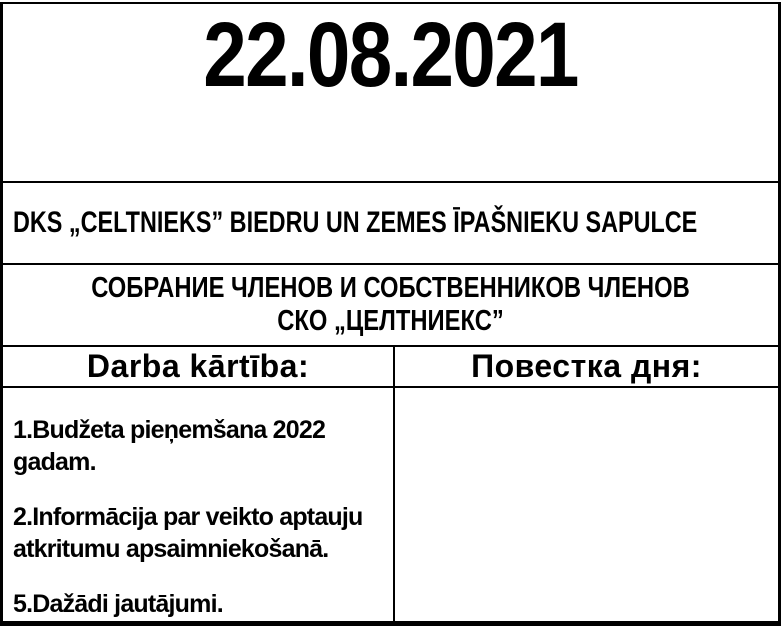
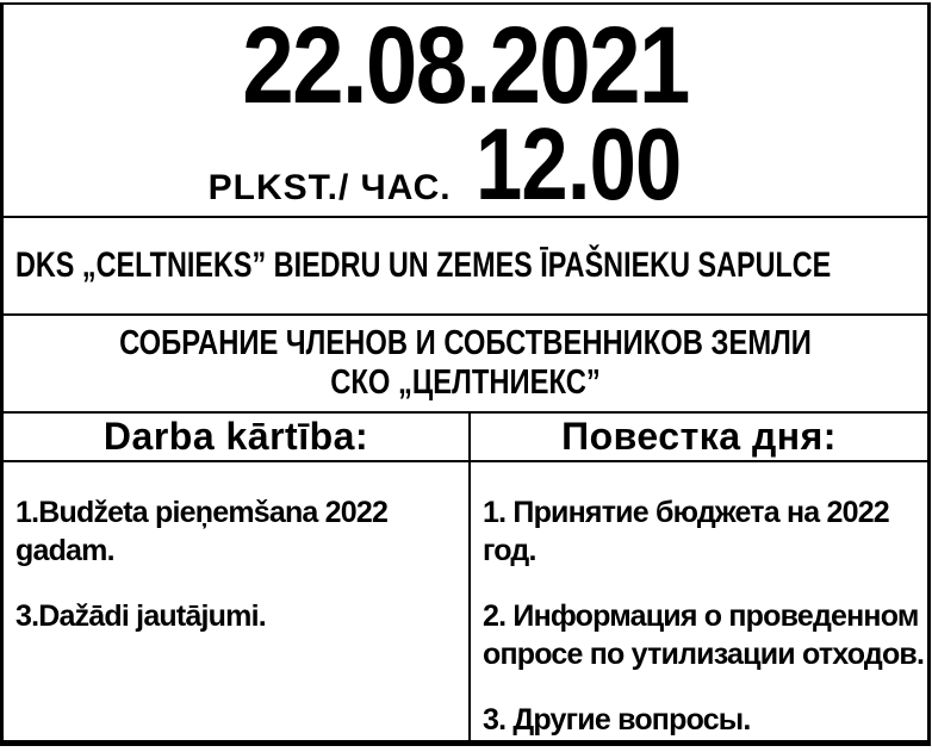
  22.08.2021
+ PLKST./ ЧАС.
+ 12.00
  DKS „CELTNIEKS” BIEDRU UN ZEMES ĪPAŠNIEKU SAPULCE
- СОБРАНИЕ ЧЛЕНОВ И СОБСТВЕННИКОВ ЧЛЕНОВ
+ СОБРАНИЕ ЧЛЕНОВ И СОБСТВЕННИКОВ ЗЕМЛИ
  СКО „ЦЕЛТНИЕКС”
  Darba kārtība:
  Повестка дня:
  1.Budžeta pieņemšana 2022 gadam.
- 2.Informācija par veikto aptauju atkritumu apsaimniekošanā.
- 5.Dažādi jautājumi.
+ 3.Dažādi jautājumi.
+ 1. Принятие бюджета на 2022 год.
+ 2. Информация о проведенном опросе по утилизации отходов.
+ 3. Другие вопросы.
